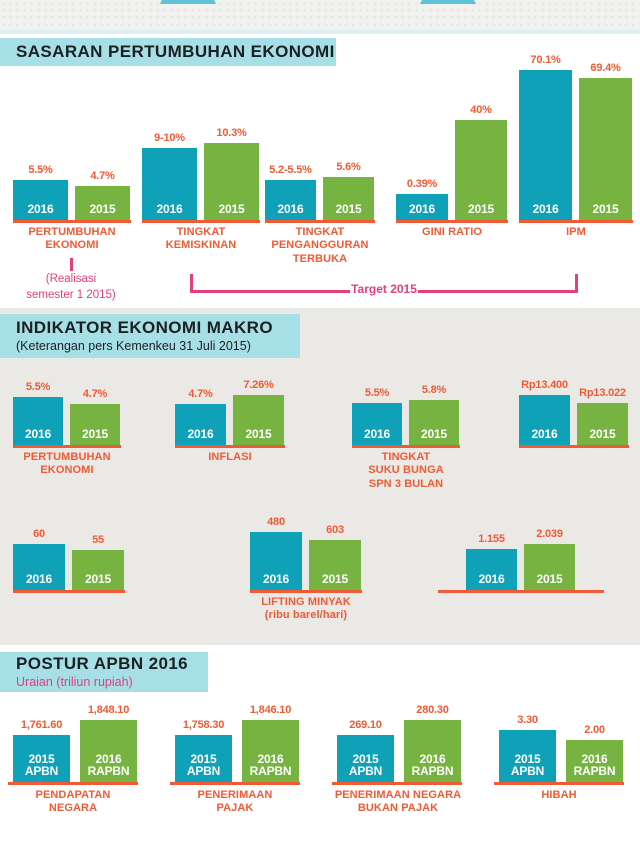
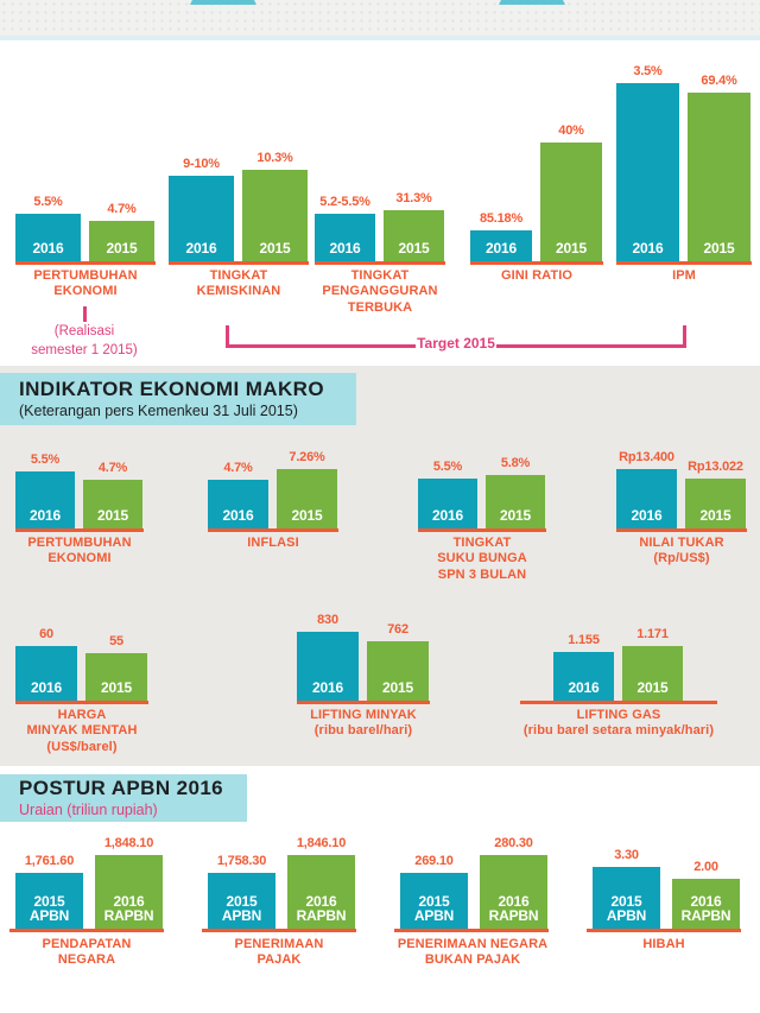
- SASARAN PERTUMBUHAN EKONOMI
  5.5%
  2016
  4.7%
  2015
  PERTUMBUHAN
  EKONOMI
  (Realisasi
  semester 1 2015)
  9-10%
  2016
  10.3%
  2015
  TINGKAT
  KEMISKINAN
  5.2-5.5%
  2016
- 5.6%
+ 31.3%
  2015
  TINGKAT
  PENGANGGURAN
  TERBUKA
- 0.39%
+ 85.18%
  2016
  40%
  2015
  GINI RATIO
- 70.1%
+ 3.5%
  2016
  69.4%
  2015
  IPM
  Target 2015
  INDIKATOR EKONOMI MAKRO
  (Keterangan pers Kemenkeu 31 Juli 2015)
  5.5%
  2016
  4.7%
  2015
  PERTUMBUHAN
  EKONOMI
  4.7%
  2016
  7.26%
  2015
  INFLASI
  5.5%
  2016
  5.8%
  2015
  TINGKAT
  SUKU BUNGA
  SPN 3 BULAN
  Rp13.400
  2016
  Rp13.022
  2015
+ NILAI TUKAR
+ (Rp/US$)
  60
  2016
  55
  2015
+ HARGA
+ MINYAK MENTAH
+ (US$/barel)
- 480
+ 830
  2016
- 603
+ 762
  2015
  LIFTING MINYAK
  (ribu barel/hari)
  1.155
  2016
- 2.039
+ 1.171
  2015
+ LIFTING GAS
+ (ribu barel setara minyak/hari)
  POSTUR APBN 2016
  Uraian (triliun rupiah)
  1,761.60
  2015
  APBN
  1,848.10
  2016
  RAPBN
  PENDAPATAN
  NEGARA
  1,758.30
  2015
  APBN
  1,846.10
  2016
  RAPBN
  PENERIMAAN
  PAJAK
  269.10
  2015
  APBN
  280.30
  2016
  RAPBN
  PENERIMAAN NEGARA
  BUKAN PAJAK
  3.30
  2015
  APBN
  2.00
  2016
  RAPBN
  HIBAH
